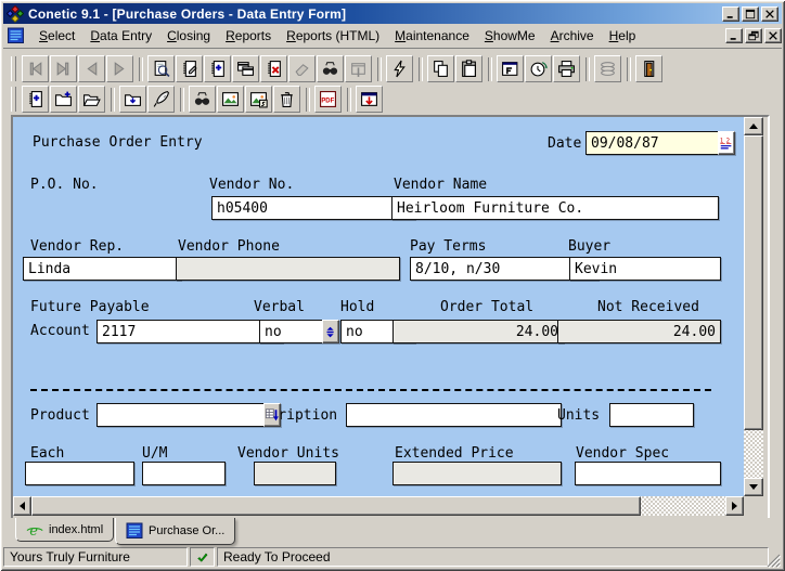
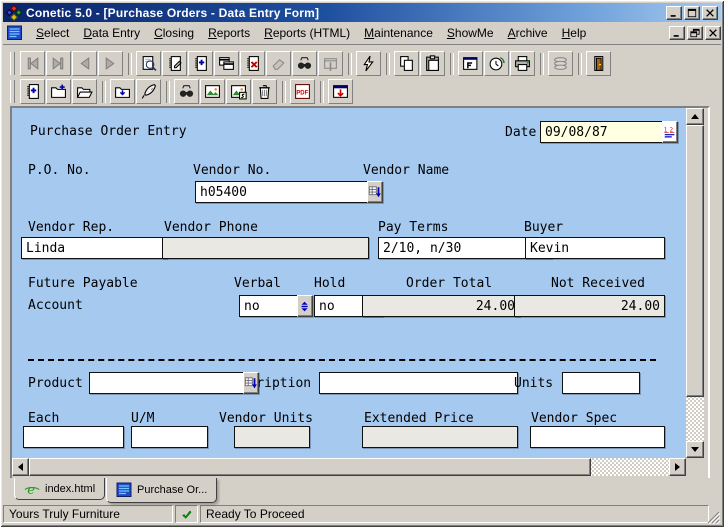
- Conetic 9.1 - [Purchase Orders - Data Entry Form]
+ Conetic 5.0 - [Purchase Orders - Data Entry Form]
  Select
  Data Entry
  Closing
  Reports
  Reports (HTML)
  Maintenance
  ShowMe
  Archive
  Help
  Purchase Order Entry
  Date
  09/08/87
  P.O. No.
  Vendor No.
  Vendor Name
  h05400
- Heirloom Furniture Co.
  Vendor Rep.
  Vendor Phone
  Pay Terms
  Buyer
  Linda
- 8/10, n/30
+ 2/10, n/30
  Kevin
  Future Payable
  Verbal
  Hold
  Order Total
  Not Received
  Account
- 2117
  no
  no
  24.00
  24.00
  Product
  Units
  Each
  U/M
  Vendor Units
  Extended Price
  Vendor Spec
  e
  index.html
  Purchase Or...
  Yours Truly Furniture
  Ready To Proceed
